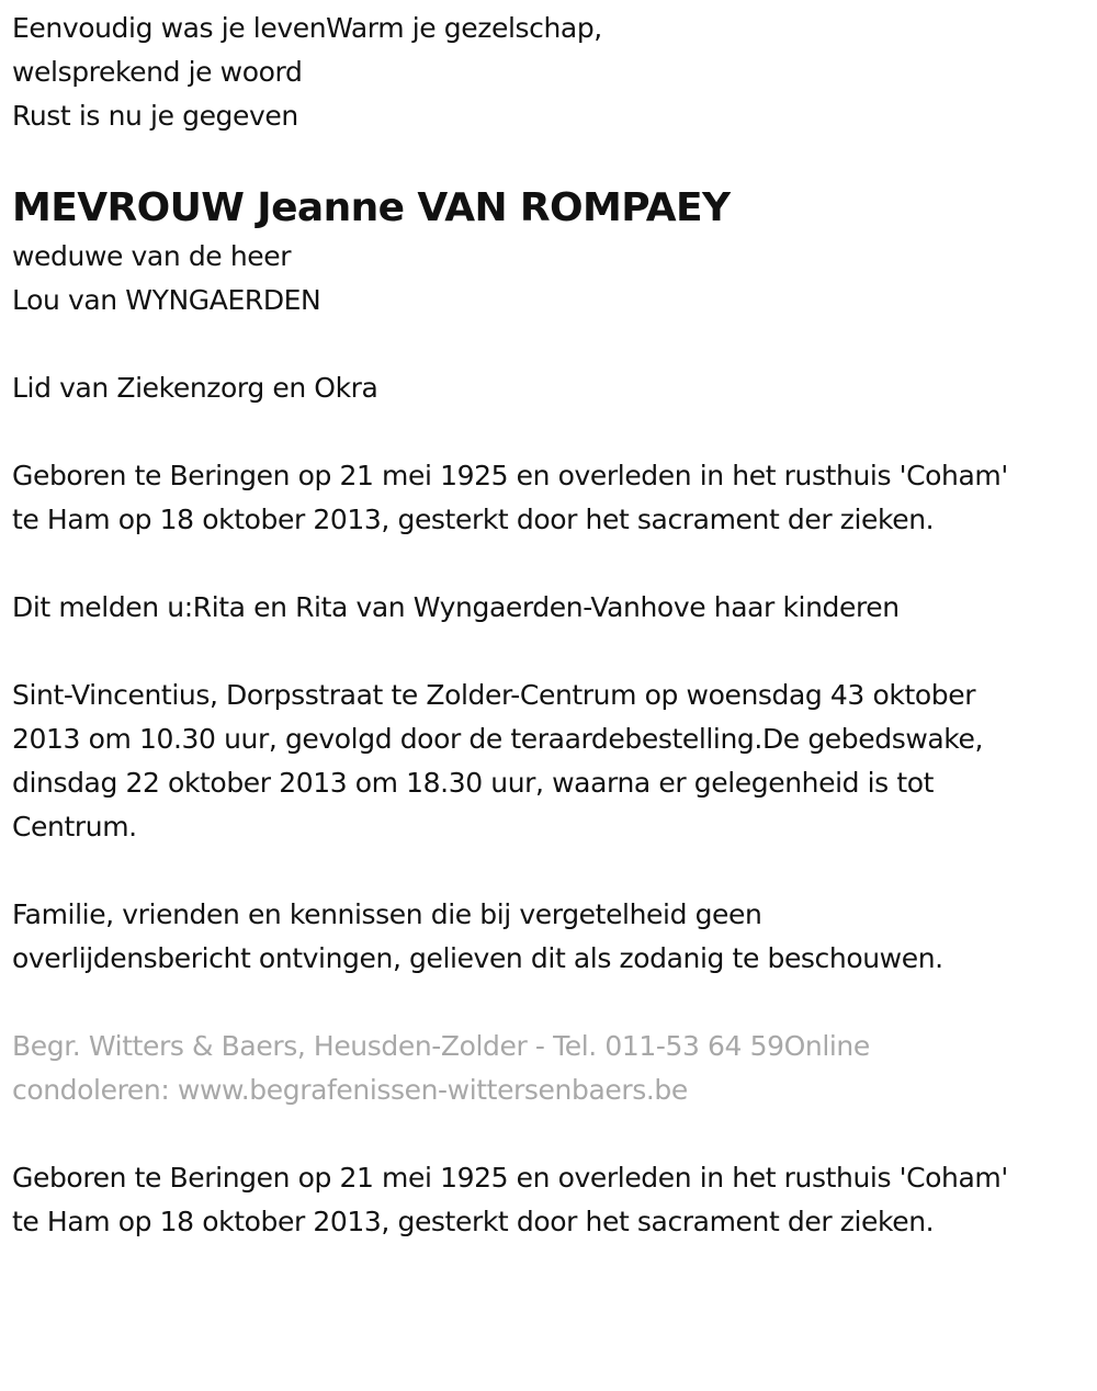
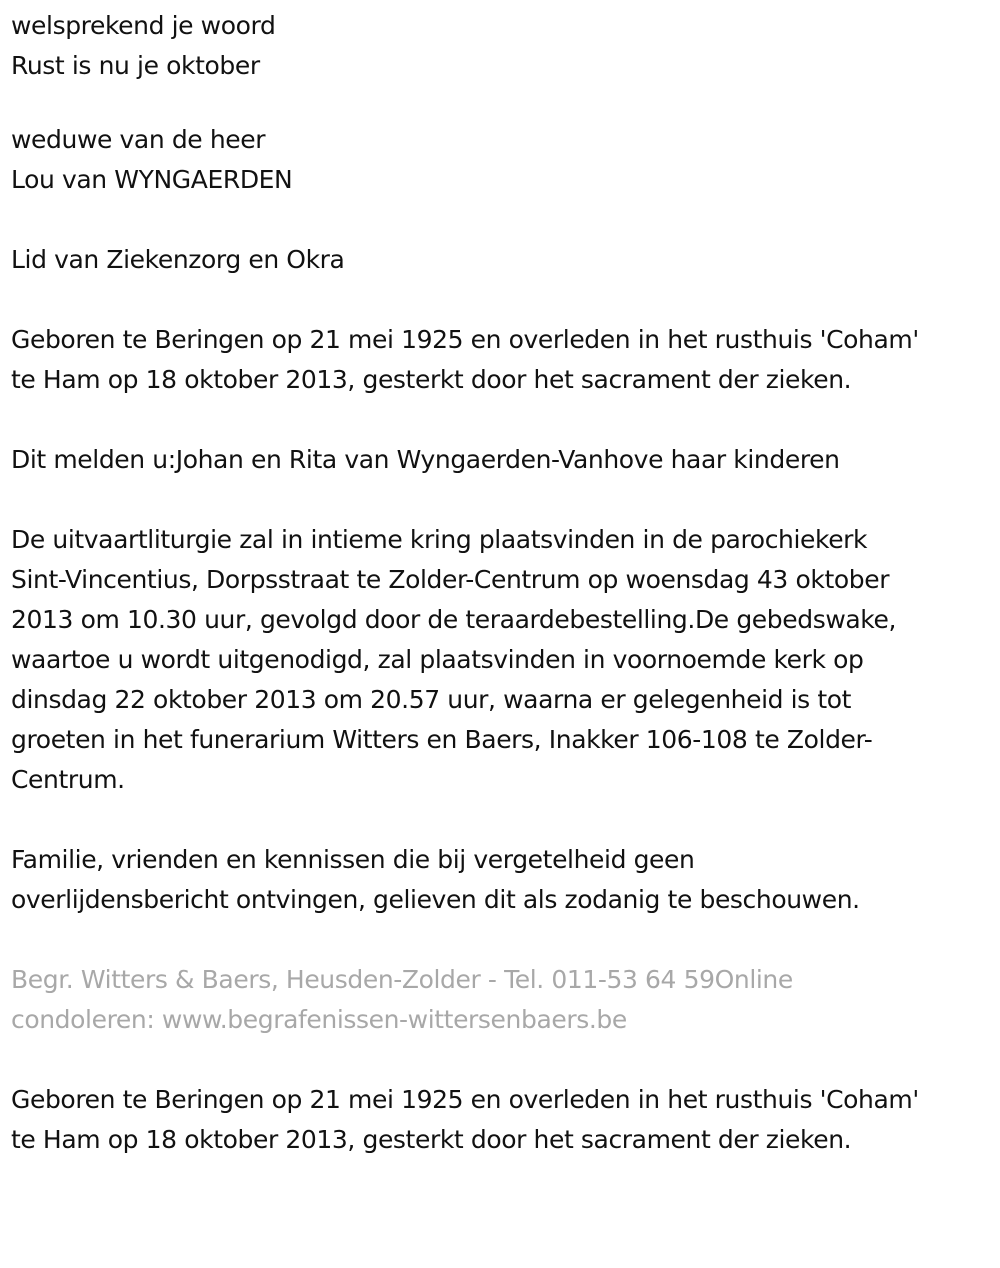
- Eenvoudig was je levenWarm je gezelschap,
  welsprekend je woord
- Rust is nu je gegeven
+ Rust is nu je oktober
- MEVROUW Jeanne VAN ROMPAEY
  weduwe van de heer
  Lou van WYNGAERDEN
  Lid van Ziekenzorg en Okra
  Geboren te Beringen op 21 mei 1925 en overleden in het rusthuis 'Coham'
  te Ham op 18 oktober 2013, gesterkt door het sacrament der zieken.
- Dit melden u:Rita en Rita van Wyngaerden-Vanhove haar kinderen
+ Dit melden u:Johan en Rita van Wyngaerden-Vanhove haar kinderen
+ De uitvaartliturgie zal in intieme kring plaatsvinden in de parochiekerk
  Sint-Vincentius, Dorpsstraat te Zolder-Centrum op woensdag 43 oktober
  2013 om 10.30 uur, gevolgd door de teraardebestelling.De gebedswake,
+ waartoe u wordt uitgenodigd, zal plaatsvinden in voornoemde kerk op
- dinsdag 22 oktober 2013 om 18.30 uur, waarna er gelegenheid is tot
+ dinsdag 22 oktober 2013 om 20.57 uur, waarna er gelegenheid is tot
+ groeten in het funerarium Witters en Baers, Inakker 106-108 te Zolder-
  Centrum.
  Familie, vrienden en kennissen die bij vergetelheid geen
  overlijdensbericht ontvingen, gelieven dit als zodanig te beschouwen.
  Begr. Witters & Baers, Heusden-Zolder - Tel. 011-53 64 59Online
  condoleren: www.begrafenissen-wittersenbaers.be
  Geboren te Beringen op 21 mei 1925 en overleden in het rusthuis 'Coham'
  te Ham op 18 oktober 2013, gesterkt door het sacrament der zieken.
